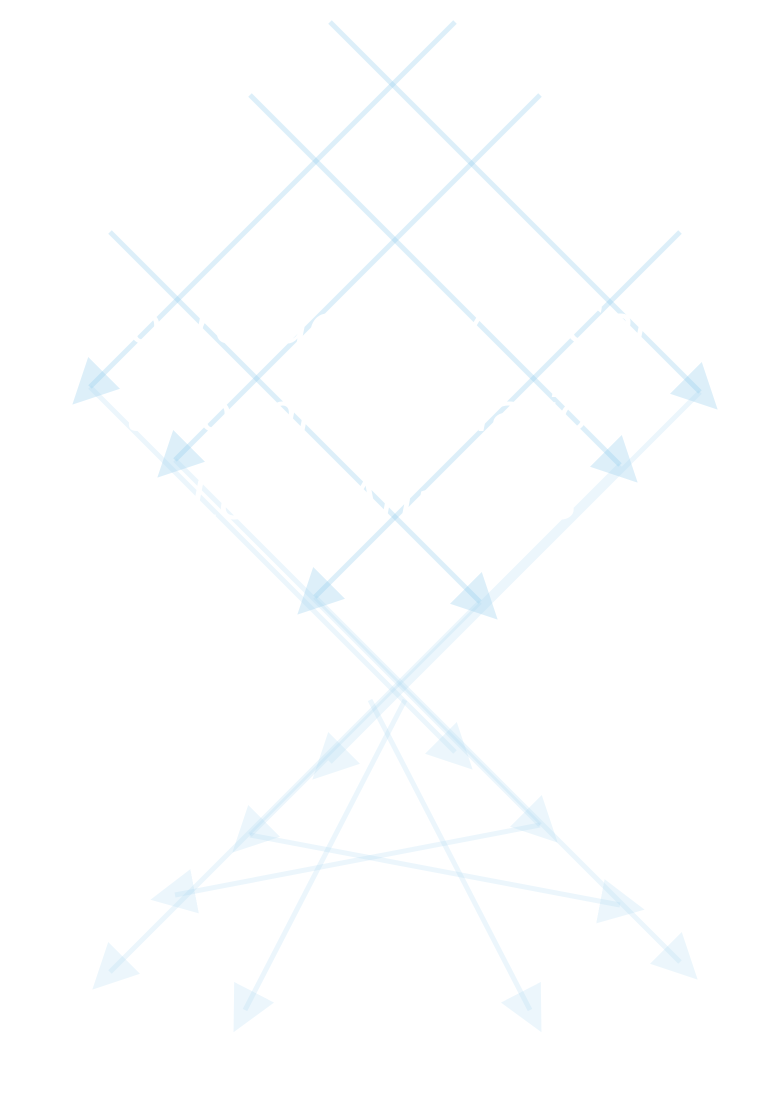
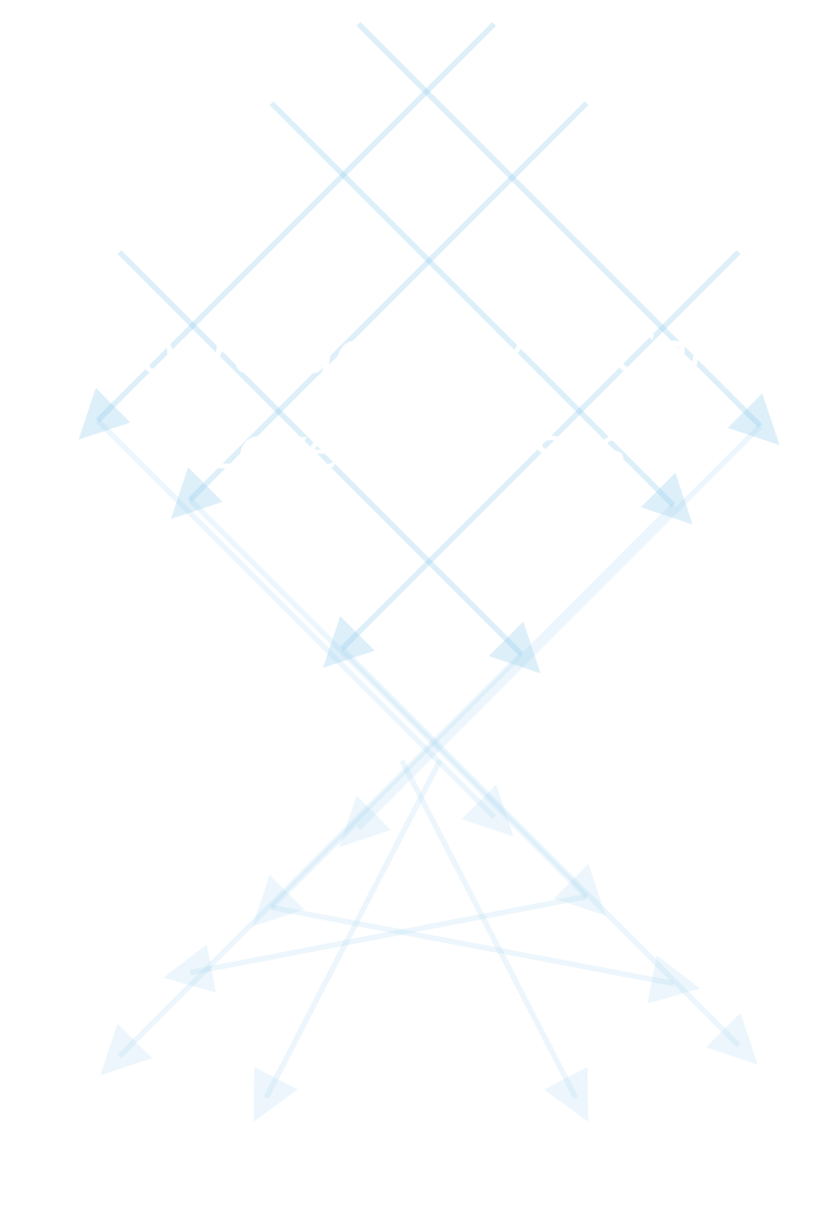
  Bioarchaeology of Care
- through Population-
  Level Analyses
